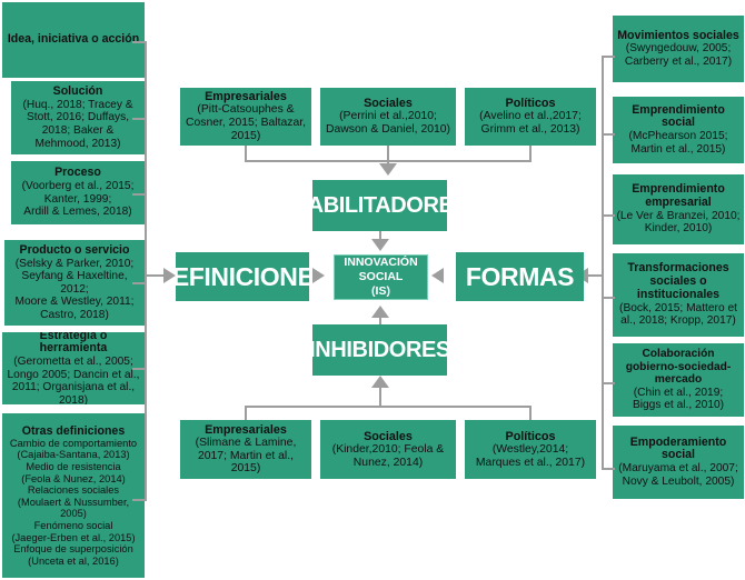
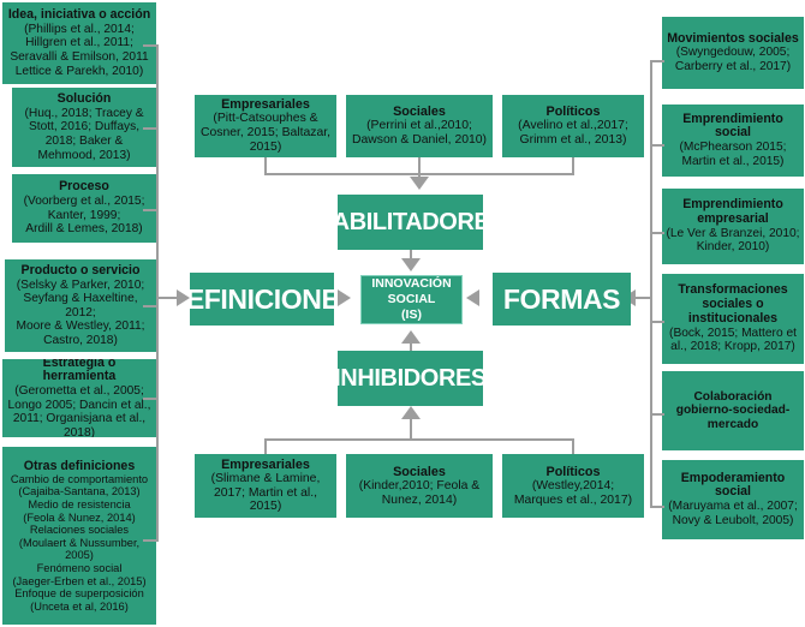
  Idea, iniciativa o acción
+ (Phillips et al., 2014;
+ Hillgren et al., 2011;
+ Seravalli & Emilson, 2011
+ Lettice & Parekh, 2010)
  Solución
  (Huq., 2018; Tracey &
  Stott, 2016; Duffays,
  2018; Baker &
  Mehmood, 2013)
  Proceso
  (Voorberg et al., 2015;
  Kanter, 1999;
  Ardill & Lemes, 2018)
  Producto o servicio
  (Selsky & Parker, 2010;
  Seyfang & Haxeltine,
  2012;
  Moore & Westley, 2011;
  Castro, 2018)
  Estrategia o herramienta
  (Gerometta et al., 2005;
  Longo 2005; Dancin et al.,
  2011; Organisjana et al.,
  2018)
  Otras definiciones
  Cambio de comportamiento
  (Cajaiba-Santana, 2013)
  Medio de resistencia
  (Feola & Nunez, 2014)
  Relaciones sociales
  (Moulaert & Nussumber, 2005)
  Fenómeno social
  (Jaeger-Erben et al., 2015)
  Enfoque de superposición
  (Unceta et al, 2016)
  Movimientos sociales
  (Swyngedouw, 2005;
  Carberry et al., 2017)
  Emprendimiento social
  (McPhearson 2015;
  Martin et al., 2015)
  Emprendimiento
  empresarial
  (Le Ver & Branzei, 2010;
  Kinder, 2010)
  Transformaciones
  sociales o
  institucionales
  (Bock, 2015; Mattero et
  al., 2018; Kropp, 2017)
  Colaboración
  gobierno-sociedad-mercado
- (Chin et al., 2019;
- Biggs et al., 2010)
  Empoderamiento
  social
  (Maruyama et al., 2007;
  Novy & Leubolt, 2005)
  Empresariales
  (Pitt-Catsouphes &
  Cosner, 2015; Baltazar,
  2015)
  Sociales
  (Perrini et al.,2010;
  Dawson & Daniel, 2010)
  Políticos
  (Avelino et al.,2017;
  Grimm et al., 2013)
  ABILITADORE
  EFINICIONE
  INNOVACIÓN
  SOCIAL
  (IS)
  FORMAS
  INHIBIDORES
  Empresariales
  (Slimane & Lamine,
  2017; Martin et al.,
  2015)
  Sociales
  (Kinder,2010; Feola &
  Nunez, 2014)
  Políticos
  (Westley,2014;
  Marques et al., 2017)
